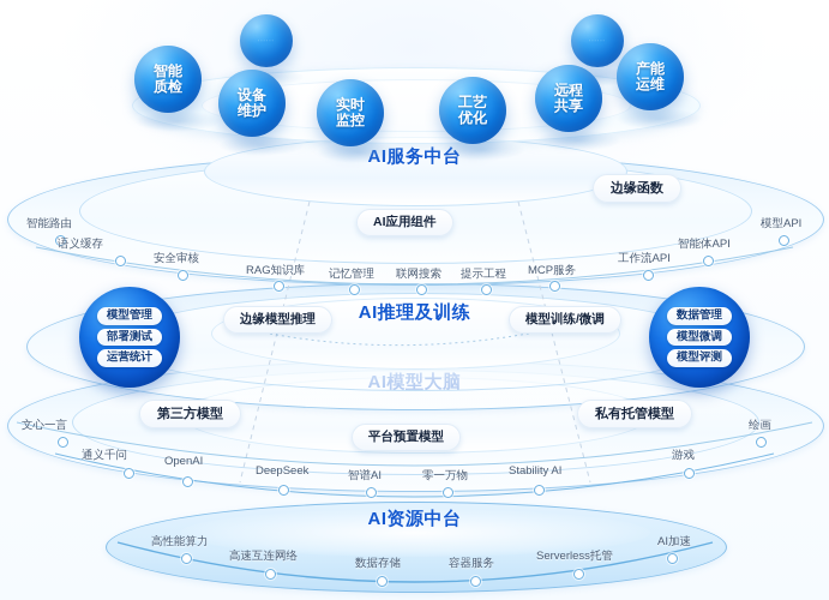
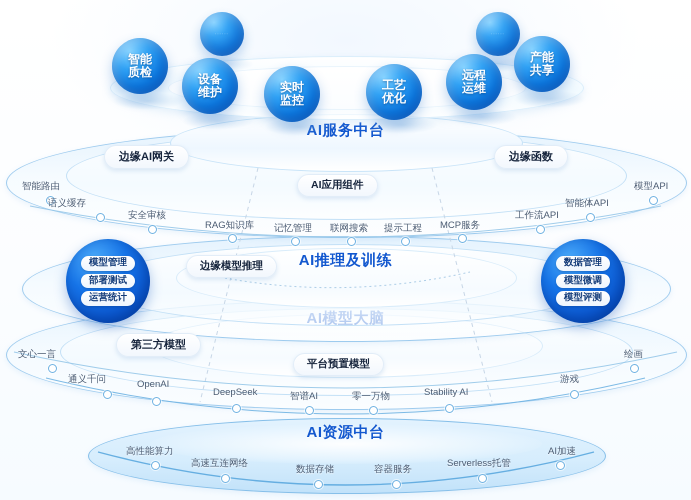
  AI资源中台
  AI推理及训练
  智能
  质检
  设备
  维护
  实时
  监控
  工艺
  优化
  远程
- 共享
+ 运维
  产能
- 运维
+ 共享
+ 边缘AI网关
  边缘函数
  AI应用组件
  智能路由
  语义缓存
  安全审核
  RAG知识库
  记忆管理
  联网搜索
  提示工程
  MCP服务
  工作流API
  智能体API
  模型API
  边缘模型推理
- 模型训练/微调
  模型管理
  部署测试
  运营统计
  数据管理
  模型微调
  模型评测
  第三方模型
- 私有托管模型
  平台预置模型
  文心一言
  通义千问
  OpenAI
  DeepSeek
  智谱AI
  零一万物
  Stability AI
  游戏
  绘画
  高性能算力
  高速互连网络
  数据存储
  容器服务
  Serverless托管
  AI加速
